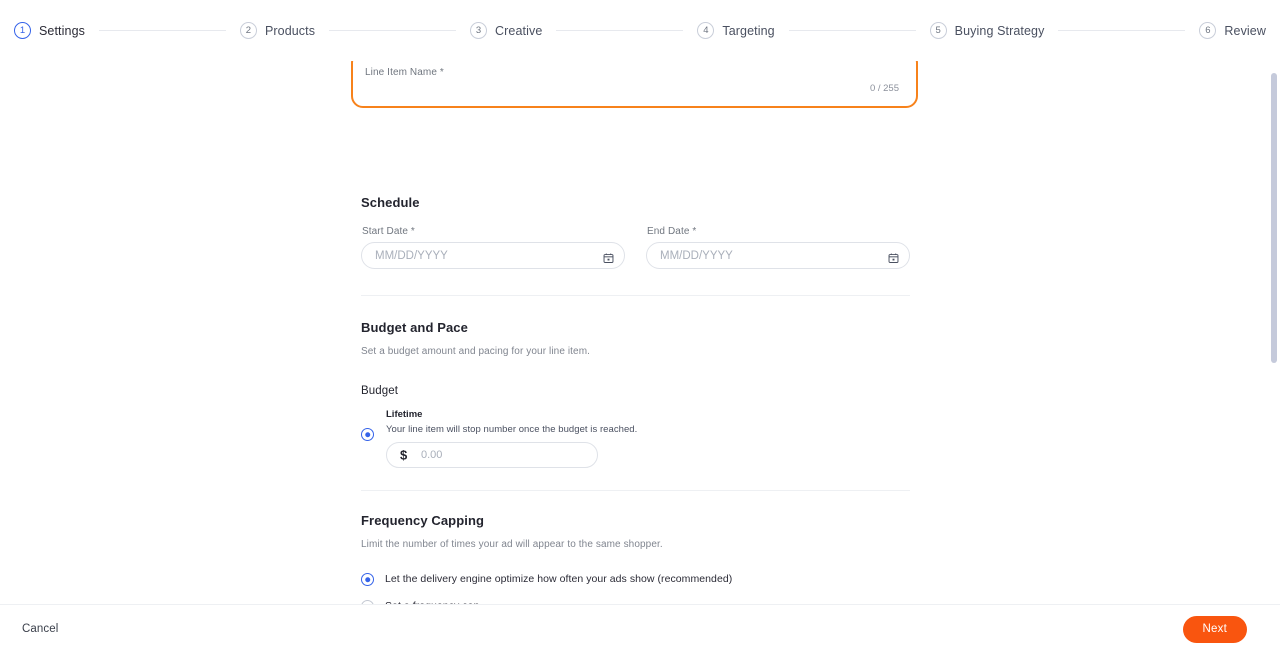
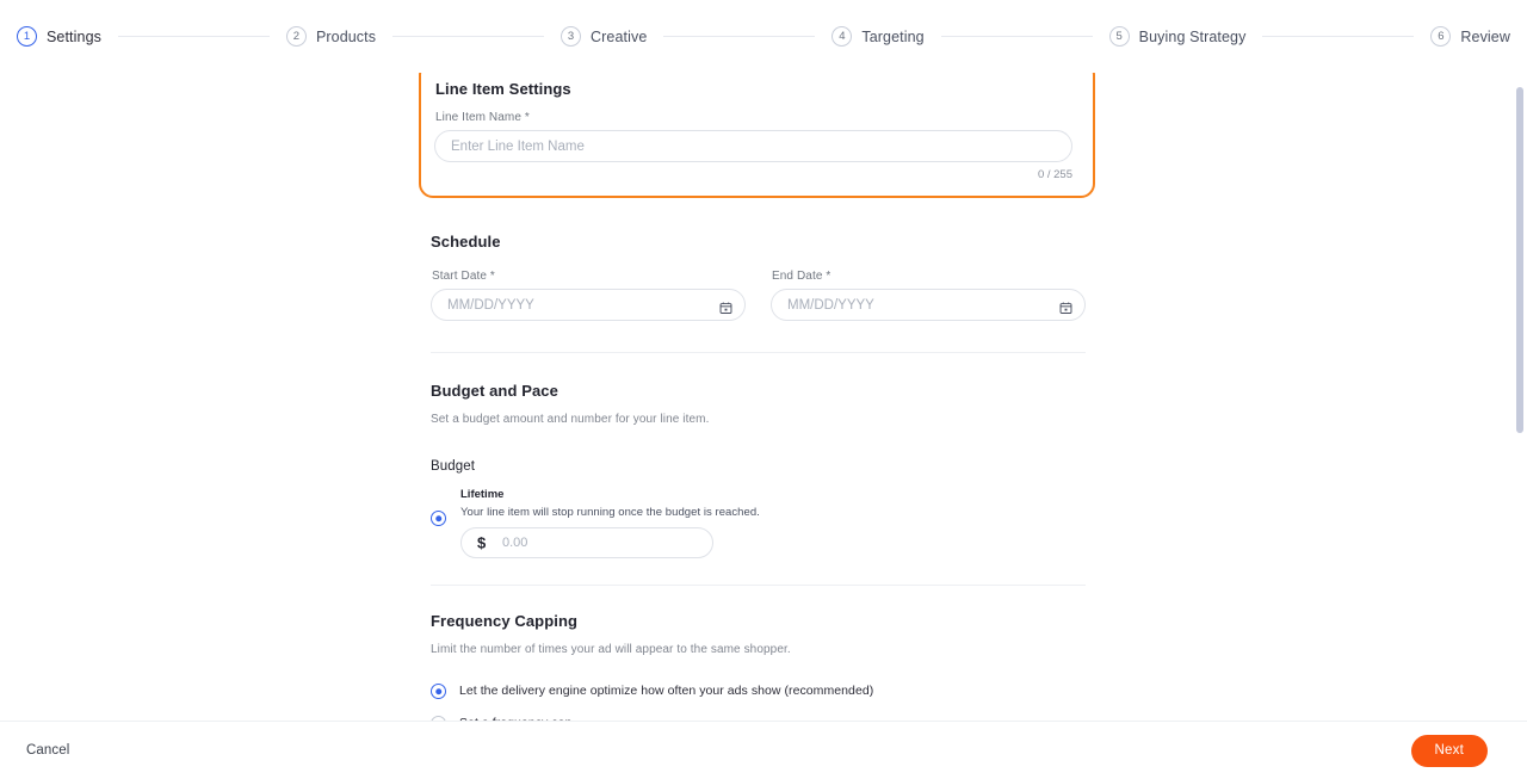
  1
  Settings
  2
  Products
  3
  Creative
  4
  Targeting
  5
  Buying Strategy
  6
  Review
+ Line Item Settings
  Line Item Name *
+ Enter Line Item Name
  0 / 255
  Schedule
  Start Date *
  MM/DD/YYYY
  End Date *
  MM/DD/YYYY
  Budget and Pace
- Set a budget amount and pacing for your line item.
+ Set a budget amount and number for your line item.
  Budget
  Lifetime
- Your line item will stop number once the budget is reached.
+ Your line item will stop running once the budget is reached.
  $
  0.00
  Frequency Capping
  Limit the number of times your ad will appear to the same shopper.
  Let the delivery engine optimize how often your ads show (recommended)
  Cancel
  Next
